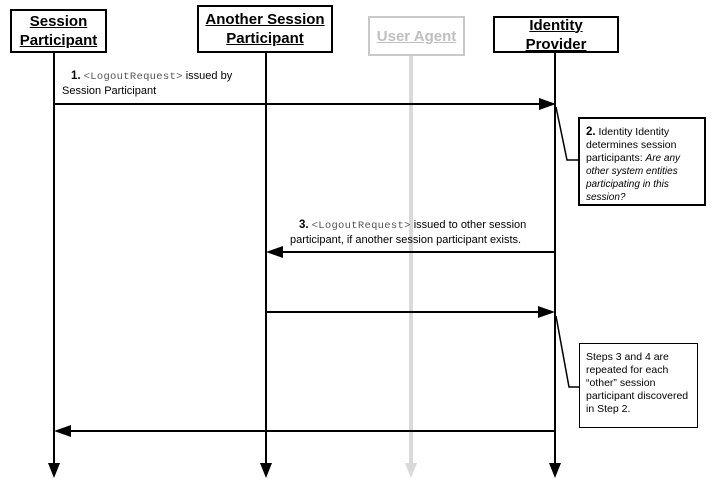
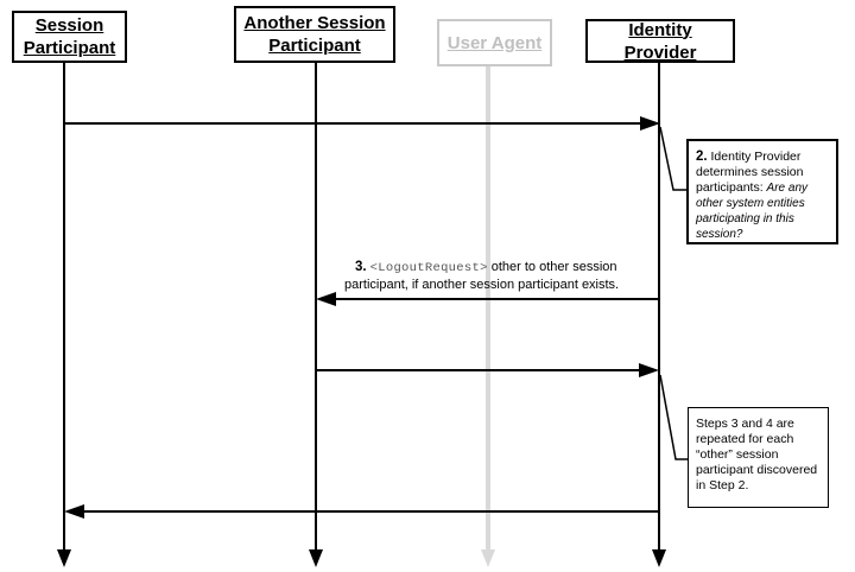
  Session Participant
  Another Session Participant
  User Agent
  Identity Provider
- 1. <LogoutRequest> issued by Session Participant
- 2. Identity Identity determines session participants: Are any other system entities participating in this session?
+ 2. Identity Provider determines session participants: Are any other system entities participating in this session?
- 3. <LogoutRequest> issued to other session participant, if another session participant exists.
+ 3. <LogoutRequest> other to other session participant, if another session participant exists.
  Steps 3 and 4 are repeated for each “other” session participant discovered in Step 2.
